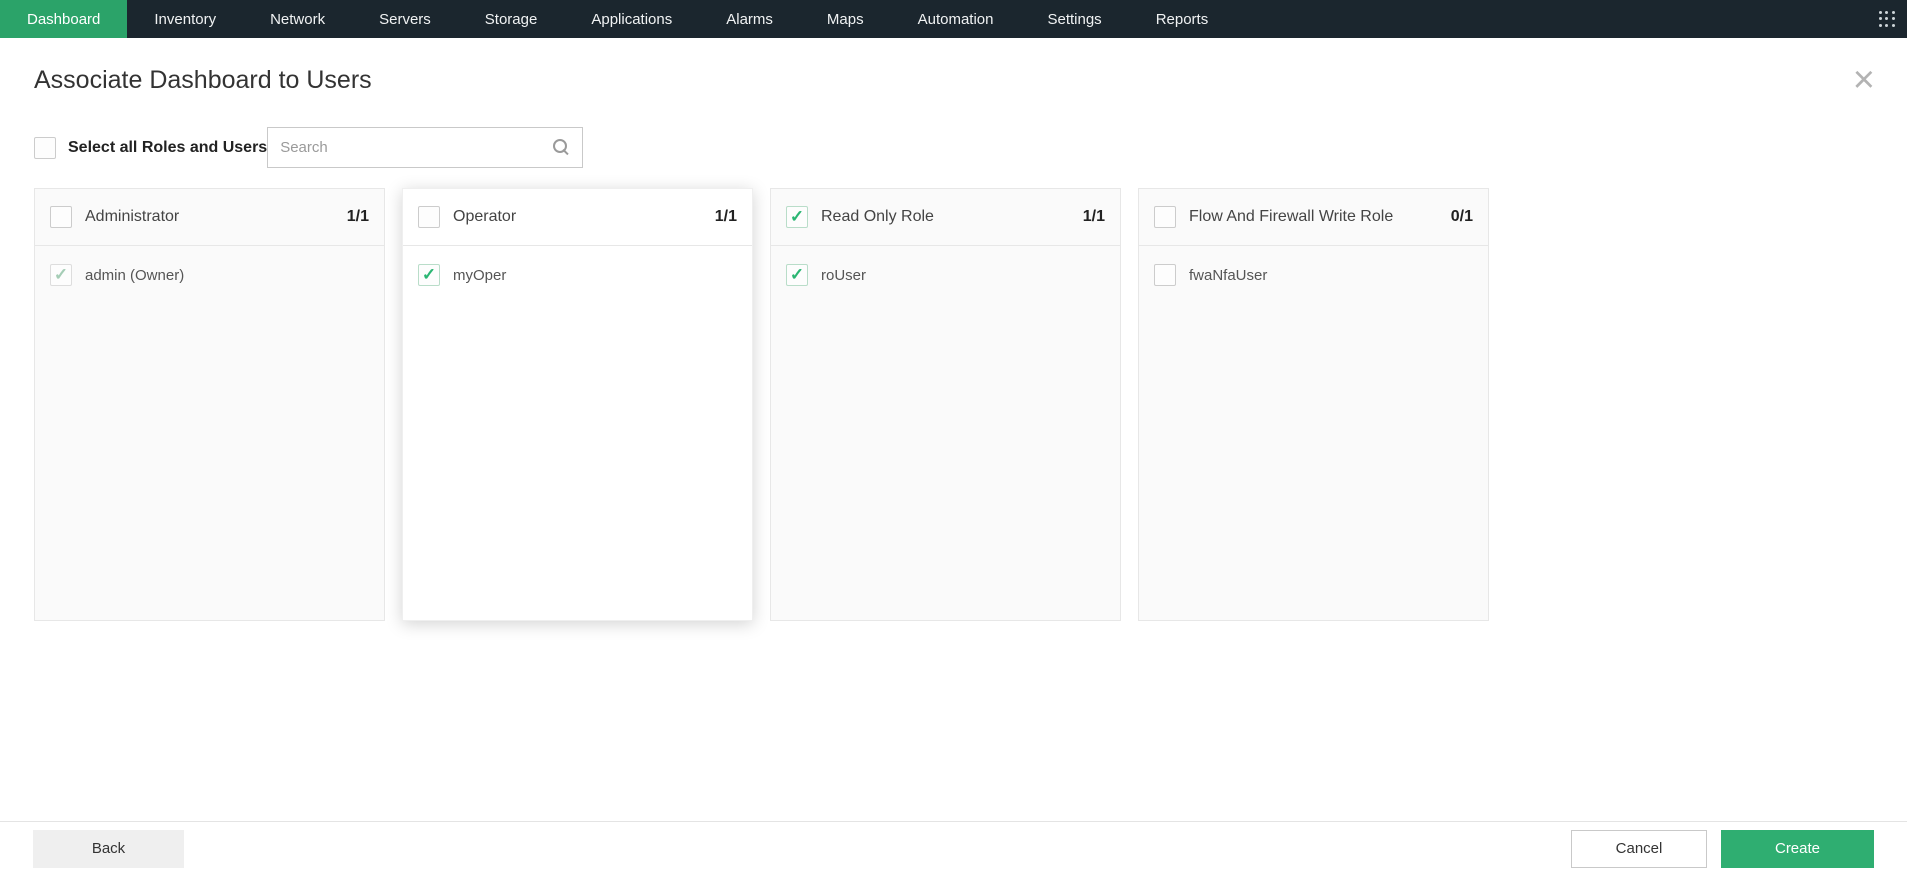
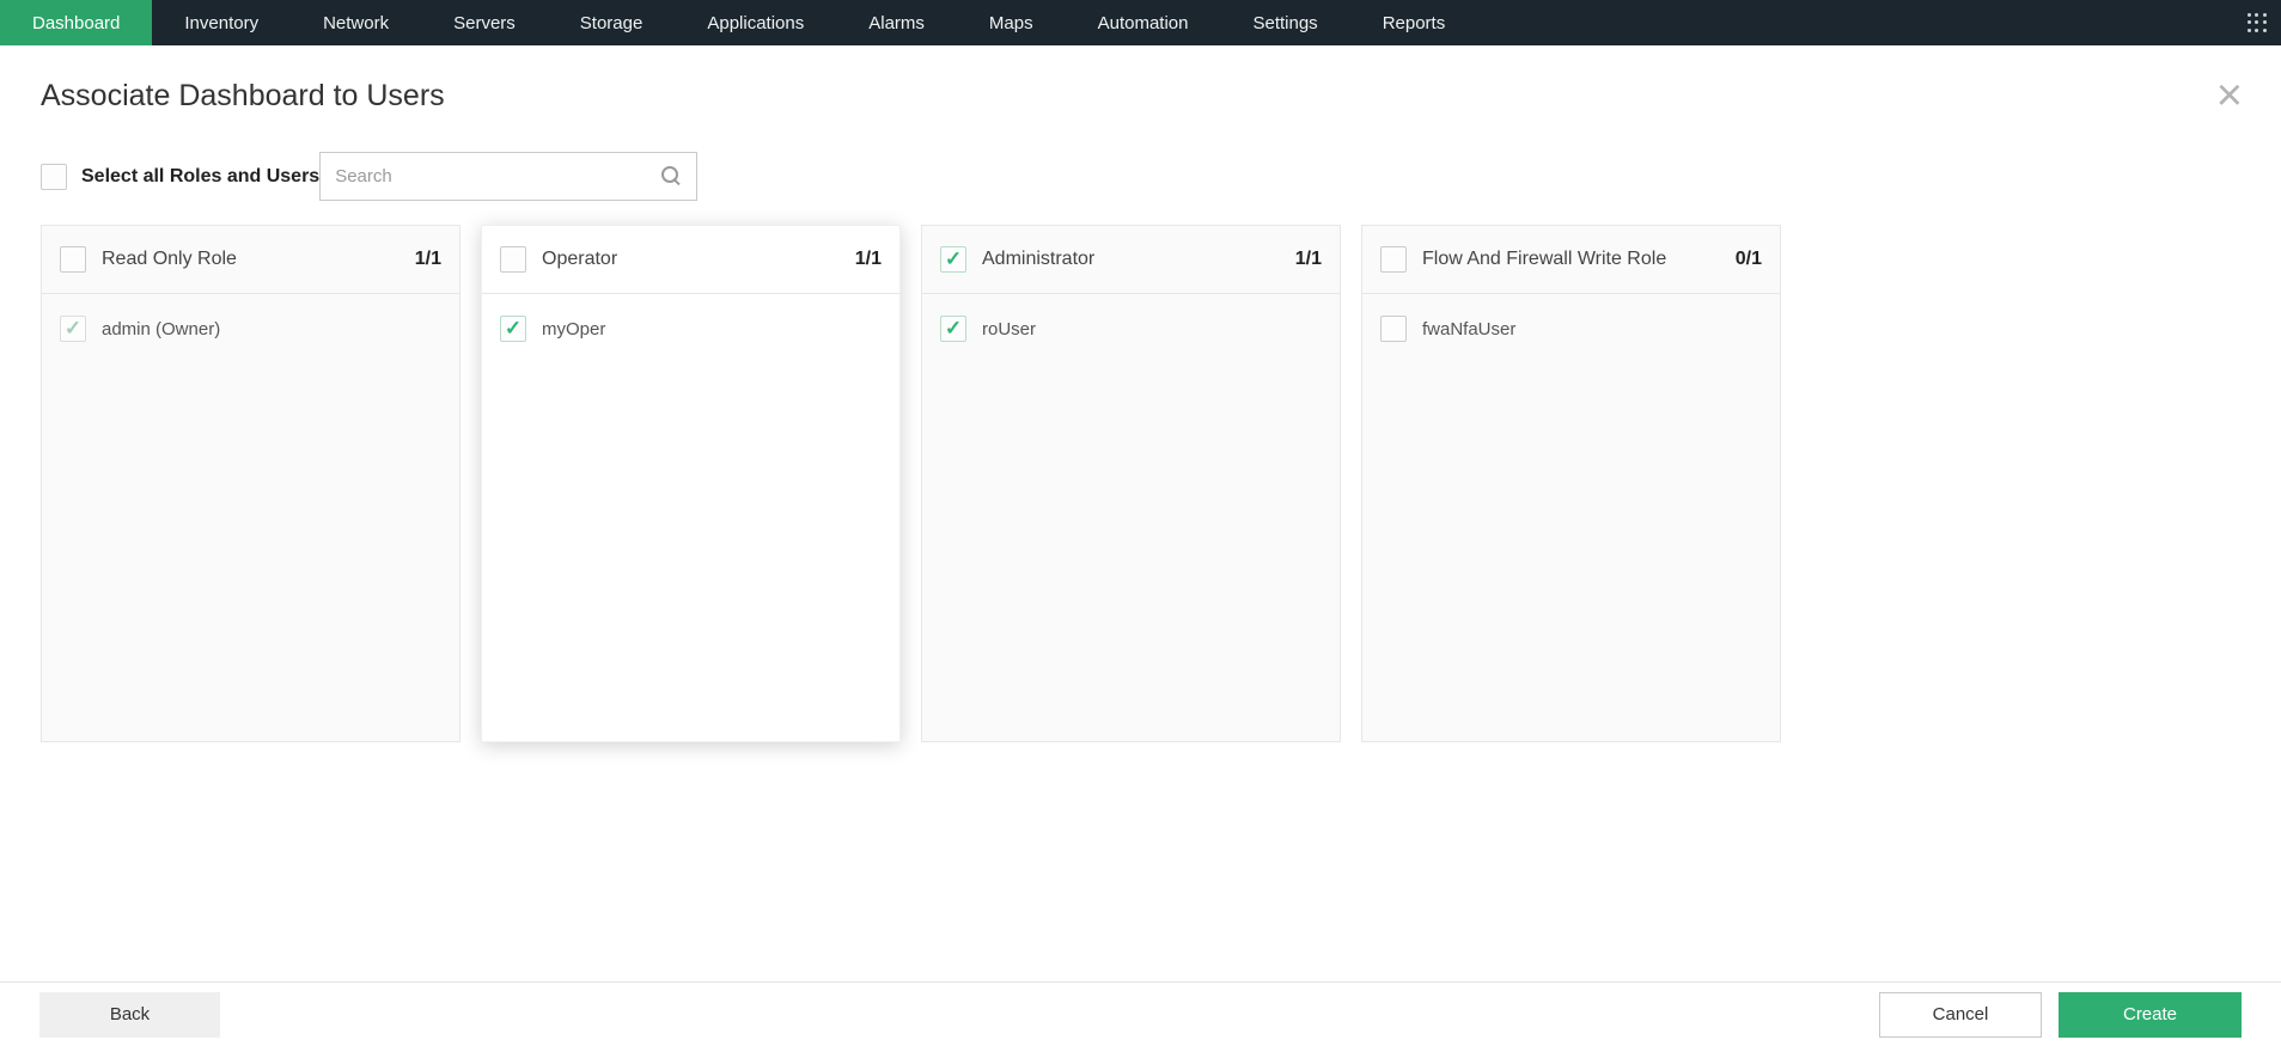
  Dashboard
  Inventory
  Network
  Servers
  Storage
  Applications
  Alarms
  Maps
  Automation
  Settings
  Reports
  Associate Dashboard to Users
  ×
  Select all Roles and Users
  Search
- Administrator
+ Read Only Role
  1/1
  admin (Owner)
  Operator
  1/1
  myOper
- Read Only Role
+ Administrator
  1/1
  roUser
  Flow And Firewall Write Role
  0/1
  fwaNfaUser
  Back
  Cancel
  Create
